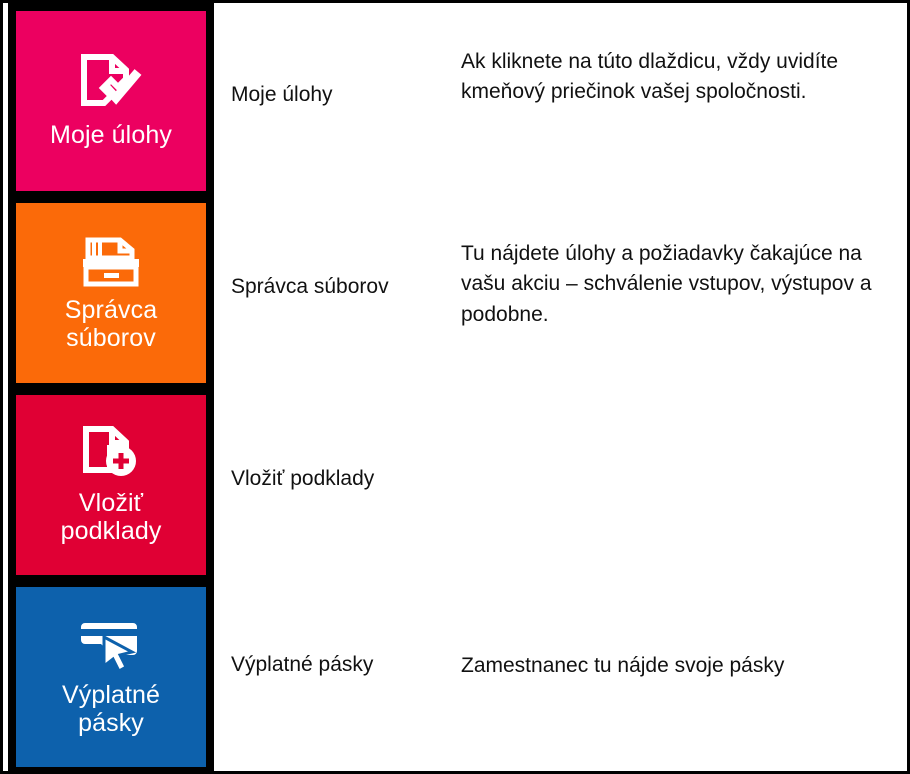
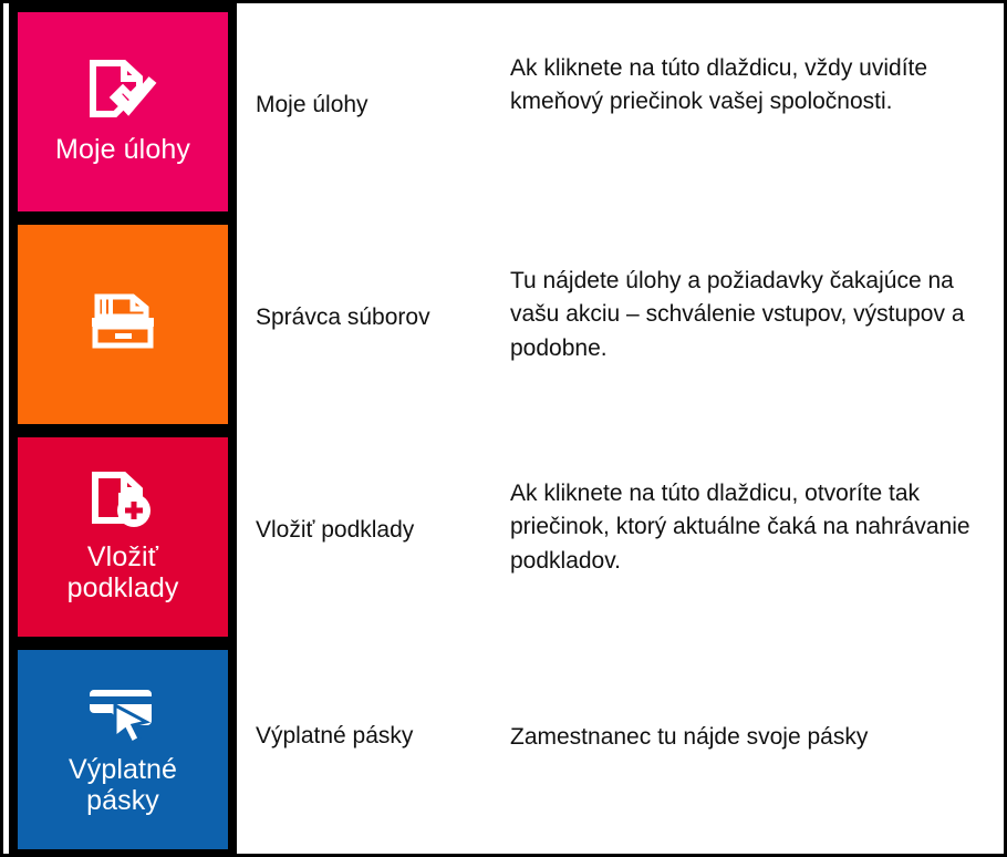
  Moje úlohy
  Moje úlohy
  Ak kliknete na túto dlaždicu, vždy uvidíte kmeňový priečinok vašej spoločnosti.
- Správca
- súborov
  Správca súborov
  Tu nájdete úlohy a požiadavky čakajúce na vašu akciu – schválenie vstupov, výstupov a podobne.
  Vložiť
  podklady
  Vložiť podklady
+ Ak kliknete na túto dlaždicu, otvoríte tak priečinok, ktorý aktuálne čaká na nahrávanie podkladov.
  Výplatné
  pásky
  Výplatné pásky
  Zamestnanec tu nájde svoje pásky
